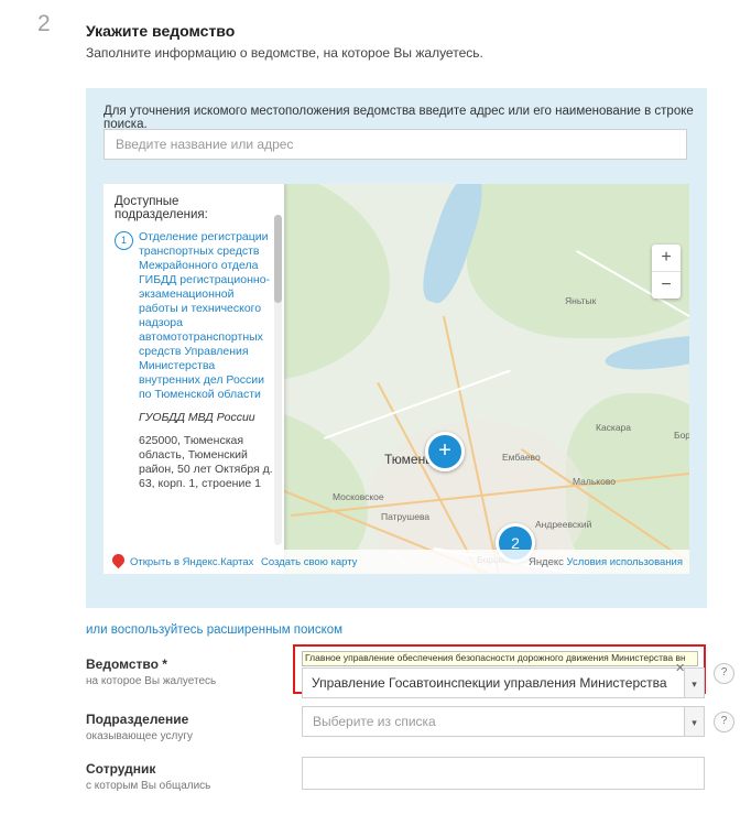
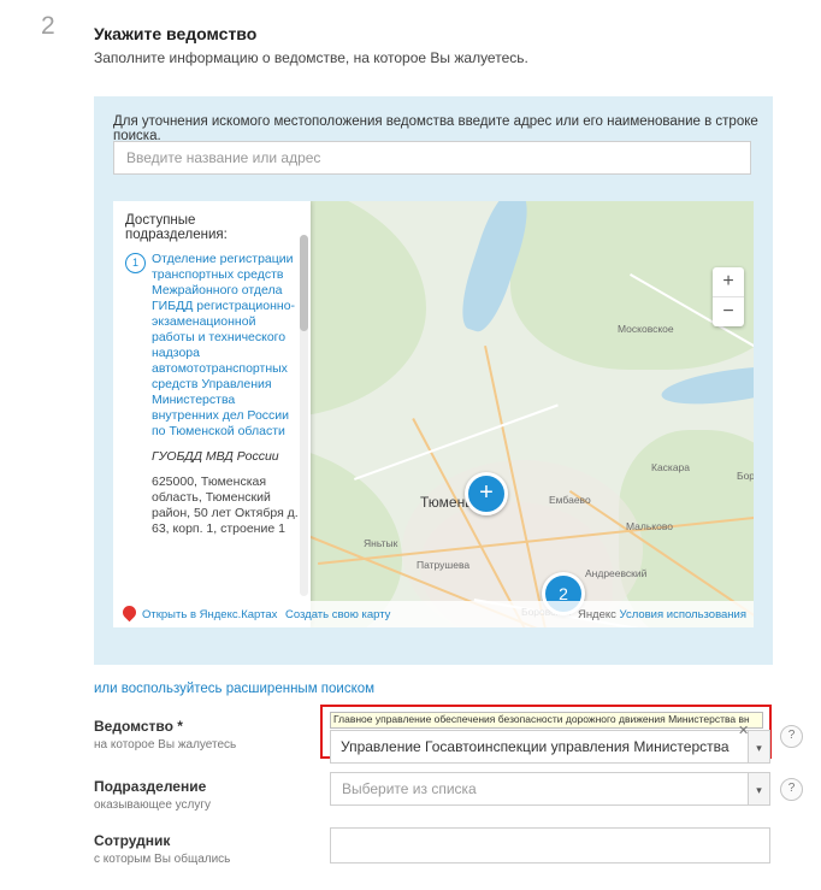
  2
  Укажите ведомство
  Заполните информацию о ведомстве, на которое Вы жалуетесь.
  Для уточнения искомого местоположения ведомства введите адрес или его наименование в строке поиска.
  Введите название или адрес
  Тюмен
- Яньтык
+ Московское
  Каскара
  Ембаево
  Мальково
- Московское
+ Яньтык
  Патрушева
  Андреевский
  +
  2
  +
  −
  Доступные подразделения:
  1
  Отделение регистрации транспортных средств Межрайонного отдела ГИБДД регистрационно-экзаменационной работы и технического надзора автомототранспортных средств Управления Министерства внутренних дел России по Тюменской области
  ГУОБДД МВД России
  625000, Тюменская область, Тюменский район, 50 лет Октября д. 63, корп. 1, строение 1
  Открыть в Яндекс.Картах
  Создать свою карту
  Яндекс Условия использования
  или воспользуйтесь расширенным поиском
  Ведомство *
  на которое Вы жалуетесь
  Главное управление обеспечения безопасности дорожного движения Министерства вн
  Управление Госавтоинспекции управления Министерства
  ✕
  ▾
  ?
  Подразделение
  оказывающее услугу
  Выберите из списка
  ▾
  ?
  Сотрудник
  с которым Вы общались
